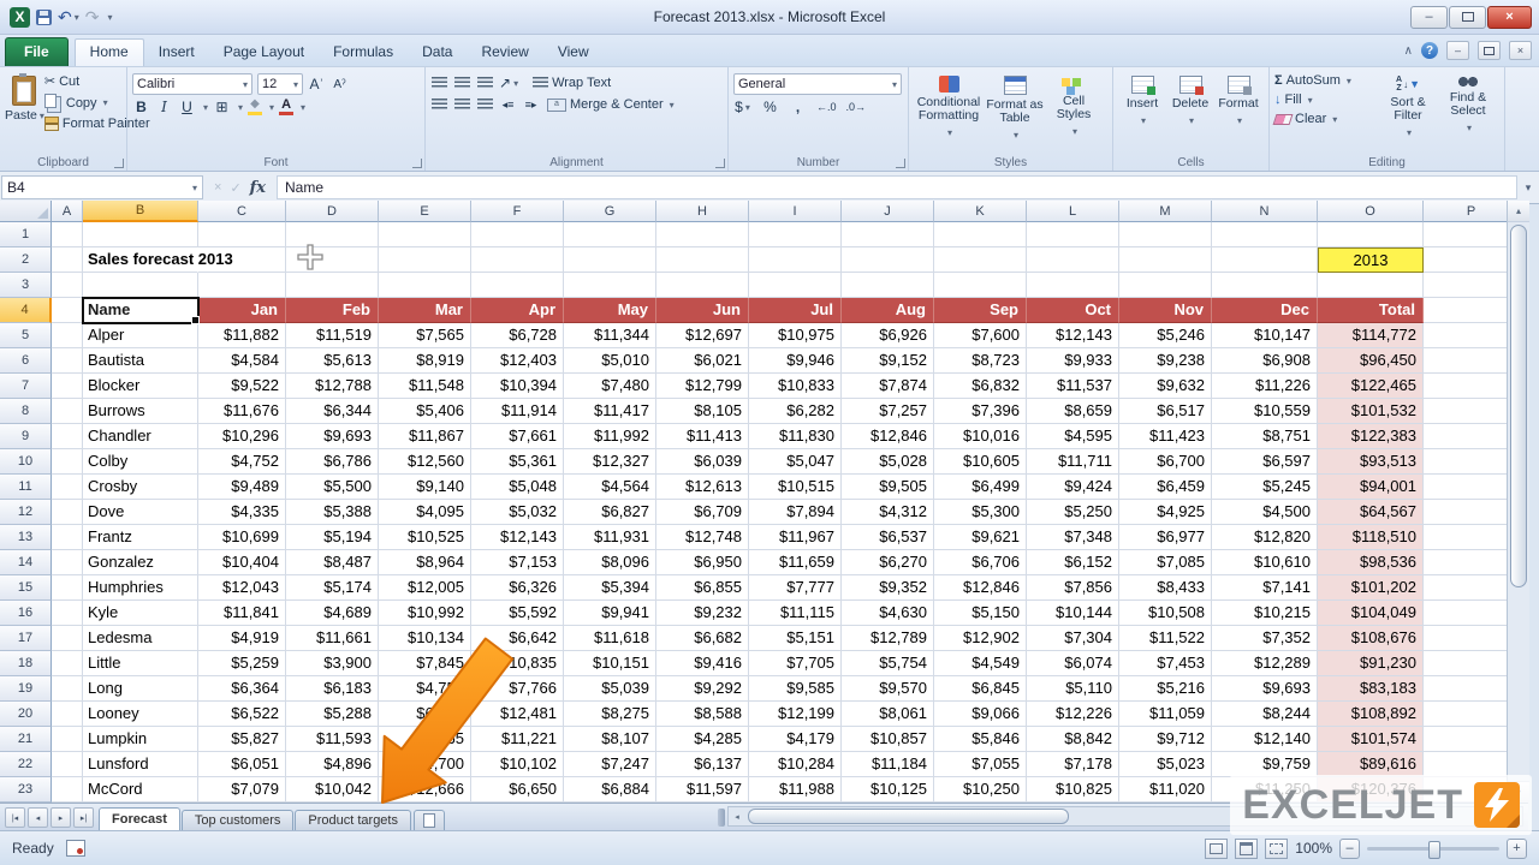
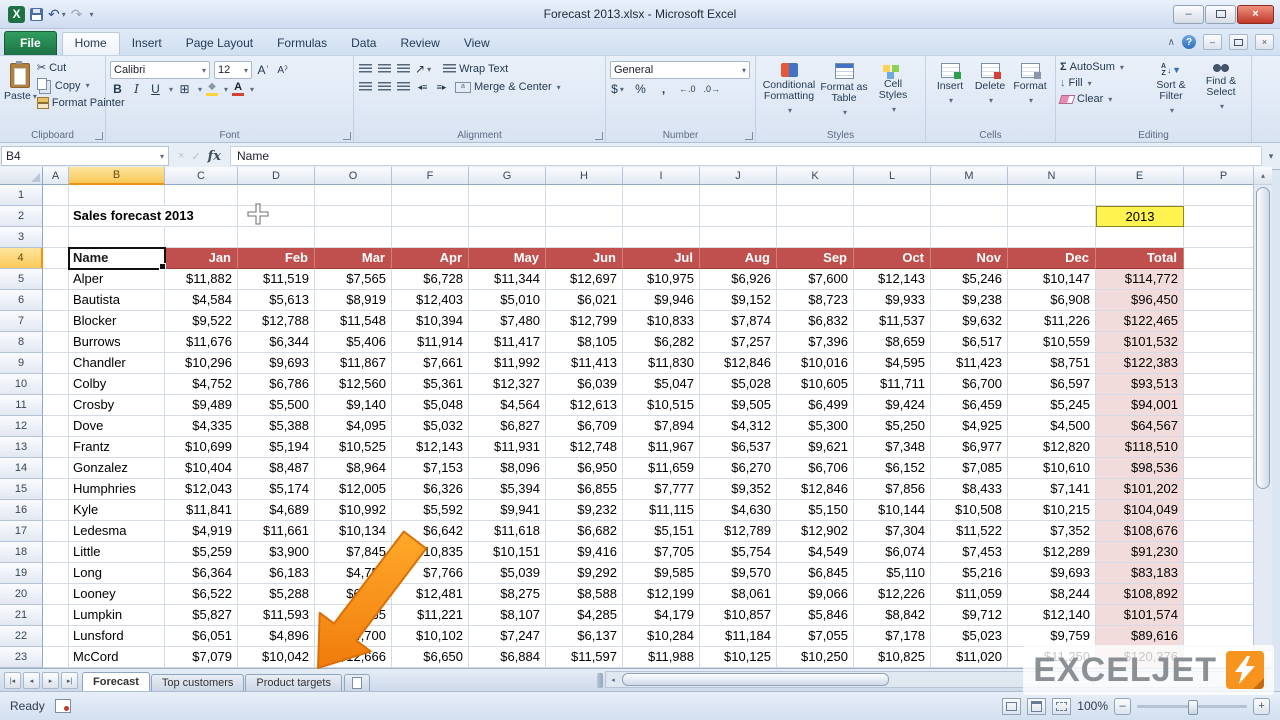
  X
  ↶
  ▾
  ↷
  ▾
  Forecast 2013.xlsx - Microsoft Excel
  –
  ×
  File
  Home
  Insert
  Page Layout
  Formulas
  Data
  Review
  View
  ∧
  ?
  –
  ×
  Paste ▾
  ✂
  Cut
  Copy
  ▾
  Format Painter
  Clipboard
  Calibri
  ▾
  12
  ▾
  Aʾ
  Aˀ
  B
  I
  U
  ▾
  ⊞
  ▾
  ◆
  ▾
  A
  ▾
  Font
  ↗
  ▾
  Wrap Text
  ◂≡
  ≡▸
  Merge & Center
  ▾
  Alignment
  General
  ▾
  $
  ▾
  %
  ,
  ←.0
  .0→
  Number
  Conditional Formatting
  ▾
  Format as Table
  ▾
  Cell Styles
  ▾
  Styles
  Insert
  ▾
  Delete
  ▾
  Format
  ▾
  Cells
  Σ
  AutoSum
  ▾
  ↓
  Fill
  ▾
  Clear
  ▾
  ↓
  ▼
  Sort & Filter
  ▾
  Find & Select
  ▾
  Editing
  B4
  ▾
  ×
  ✓
  fx
  Name
  ▾
  A
  B
  C
  D
- E
+ O
  F
  G
  H
  I
  J
  K
  L
  M
  N
- O
+ E
  P
  1
  2
  Sales forecast 2
  2013
  3
  4
  Name
  Jan
  Feb
  Mar
  Apr
  May
  Jun
  Jul
  Aug
  Sep
  Oct
  Nov
  Dec
  Total
  5
  Alper
  $11,882
  $11,519
  $7,565
  $6,728
  $11,344
  $12,697
  $10,975
  $6,926
  $7,600
  $12,143
  $5,246
  $10,147
  $114,772
  6
  Bautista
  $4,584
  $5,613
  $8,919
  $12,403
  $5,010
  $6,021
  $9,946
  $9,152
  $8,723
  $9,933
  $9,238
  $6,908
  $96,450
  7
  Blocker
  $9,522
  $12,788
  $11,548
  $10,394
  $7,480
  $12,799
  $10,833
  $7,874
  $6,832
  $11,537
  $9,632
  $11,226
  $122,465
  8
  Burrows
  $11,676
  $6,344
  $5,406
  $11,914
  $11,417
  $8,105
  $6,282
  $7,257
  $7,396
  $8,659
  $6,517
  $10,559
  $101,532
  9
  Chandler
  $10,296
  $9,693
  $11,867
  $7,661
  $11,992
  $11,413
  $11,830
  $12,846
  $10,016
  $4,595
  $11,423
  $8,751
  $122,383
  10
  Colby
  $4,752
  $6,786
  $12,560
  $5,361
  $12,327
  $6,039
  $5,047
  $5,028
  $10,605
  $11,711
  $6,700
  $6,597
  $93,513
  11
  Crosby
  $9,489
  $5,500
  $9,140
  $5,048
  $4,564
  $12,613
  $10,515
  $9,505
  $6,499
  $9,424
  $6,459
  $5,245
  $94,001
  12
  Dove
  $4,335
  $5,388
  $4,095
  $5,032
  $6,827
  $6,709
  $7,894
  $4,312
  $5,300
  $5,250
  $4,925
  $4,500
  $64,567
  13
  Frantz
  $10,699
  $5,194
  $10,525
  $12,143
  $11,931
  $12,748
  $11,967
  $6,537
  $9,621
  $7,348
  $6,977
  $12,820
  $118,510
  14
  Gonzalez
  $10,404
  $8,487
  $8,964
  $7,153
  $8,096
  $6,950
  $11,659
  $6,270
  $6,706
  $6,152
  $7,085
  $10,610
  $98,536
  15
  Humphries
  $12,043
  $5,174
  $12,005
  $6,326
  $5,394
  $6,855
  $7,777
  $9,352
  $12,846
  $7,856
  $8,433
  $7,141
  $101,202
  16
  Kyle
  $11,841
  $4,689
  $10,992
  $5,592
  $9,941
  $9,232
  $11,115
  $4,630
  $5,150
  $10,144
  $10,508
  $10,215
  $104,049
  17
  Ledesma
  $4,919
  $11,661
  $10,134
  $6,642
  $11,618
  $6,682
  $5,151
  $12,789
  $12,902
  $7,304
  $11,522
  $7,352
  $108,676
  18
  Little
  $5,259
  $3,900
  $7,845
  10,835
  $10,151
  $9,416
  $7,705
  $5,754
  $4,549
  $6,074
  $7,453
  $12,289
  $91,230
  19
  Long
  $6,364
  $6,183
  $7,766
  $5,039
  $9,292
  $9,585
  $9,570
  $6,845
  $5,110
  $5,216
  $9,693
  $83,183
  20
  Looney
  $6,522
  $5,288
  $12,481
  $8,275
  $8,588
  $12,199
  $8,061
  $9,066
  $12,226
  $11,059
  $8,244
  $108,892
  21
  Lumpkin
  $5,827
  $11,593
  $11,221
  $8,107
  $4,285
  $4,179
  $10,857
  $5,846
  $8,842
  $9,712
  $12,140
  $101,574
  22
  Lunsford
  $6,051
  $4,896
  $10,102
  $7,247
  $6,137
  $10,284
  $11,184
  $7,055
  $7,178
  $5,023
  $9,759
  $89,616
  23
  McCord
  $7,079
  $10,042
  $6,650
  $6,884
  $11,597
  $11,988
  $10,125
  $10,250
  $10,825
  $11,020
  $11,250
  $120,376
  ▴
  Forecast
  Top customers
  Product targets
  Ready
  100%
  –
  +
  EXCELJET
